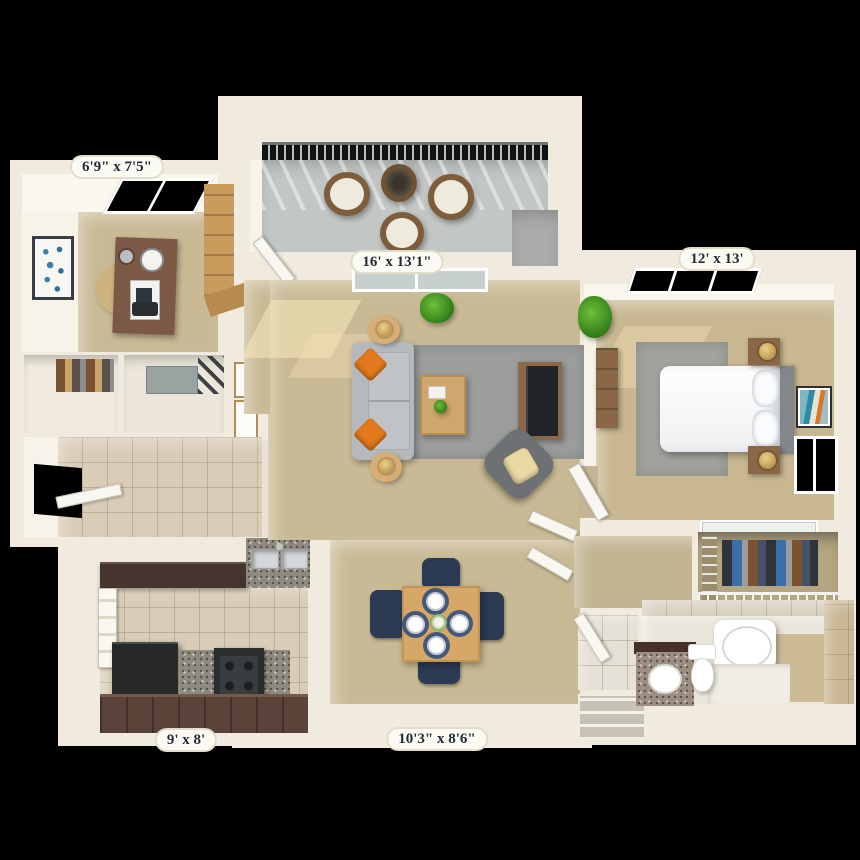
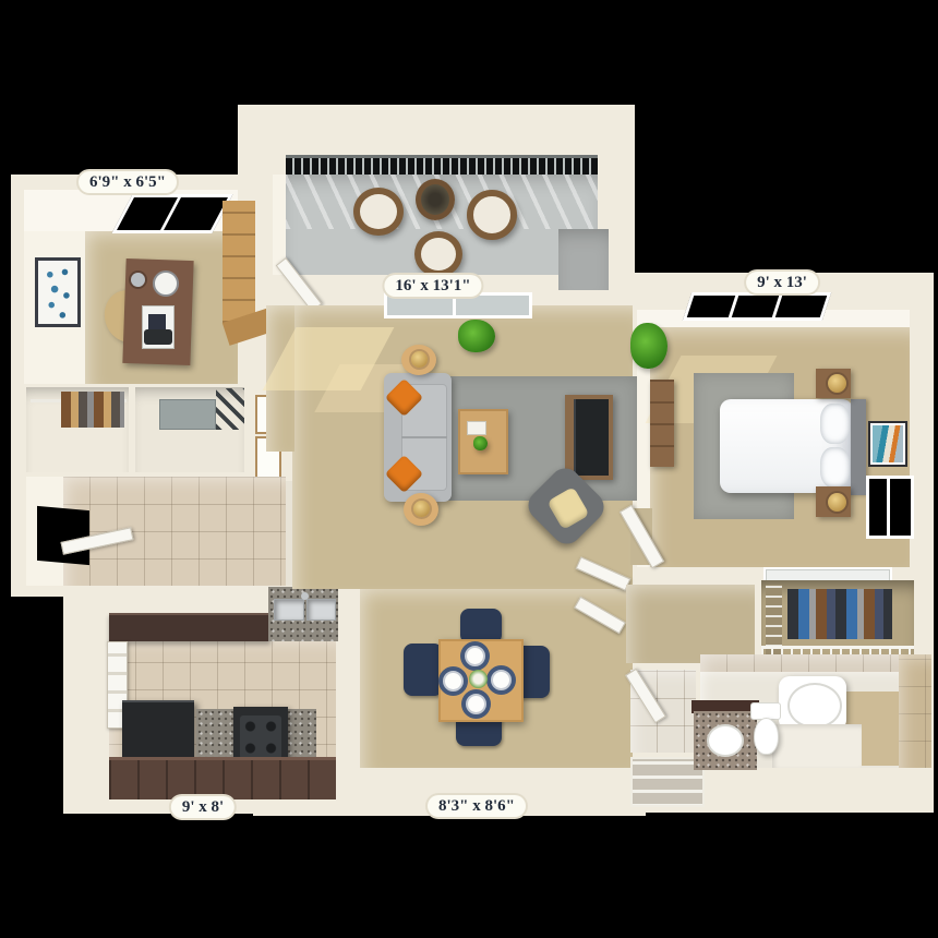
- 6'9" x 7'5"
+ 6'9" x 6'5"
  16' x 13'1"
- 12' x 13'
+ 9' x 13'
  9' x 8'
- 10'3" x 8'6"
+ 8'3" x 8'6"
